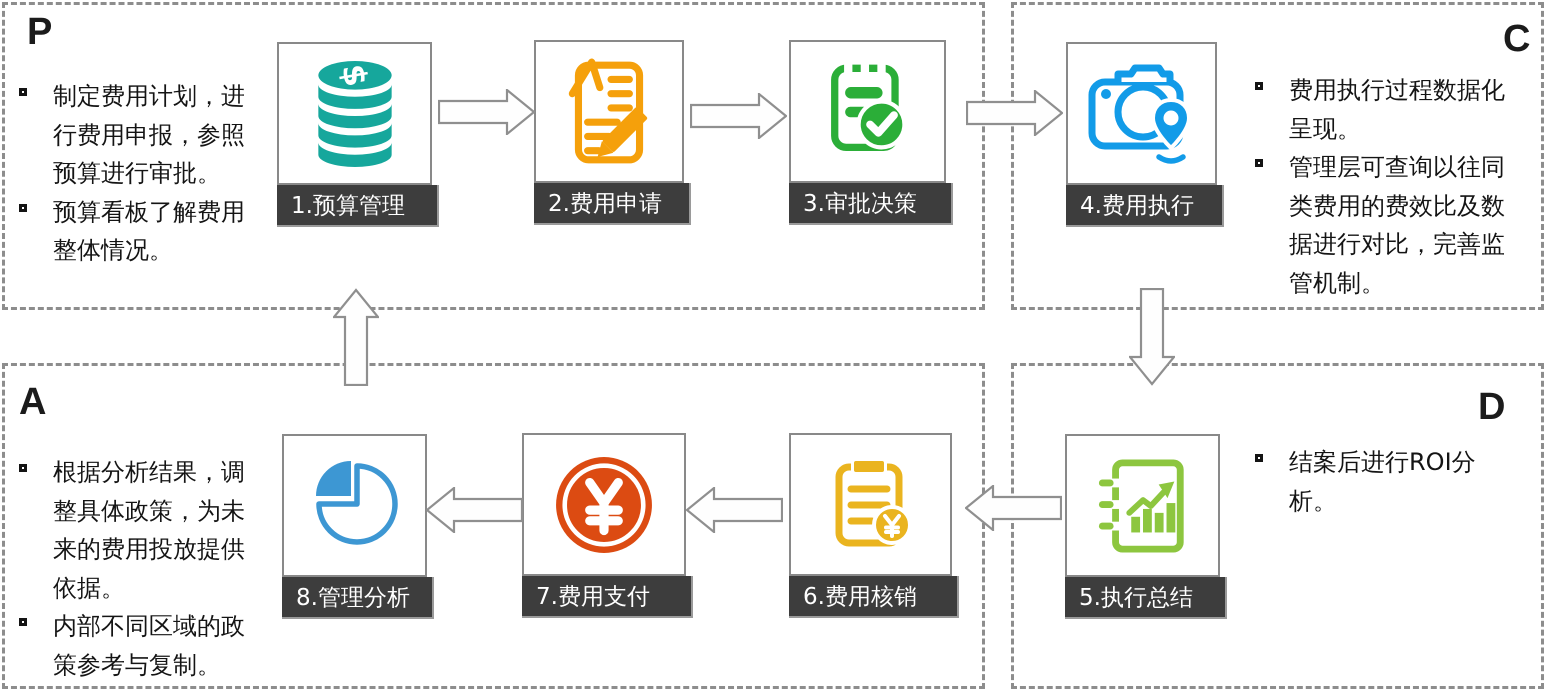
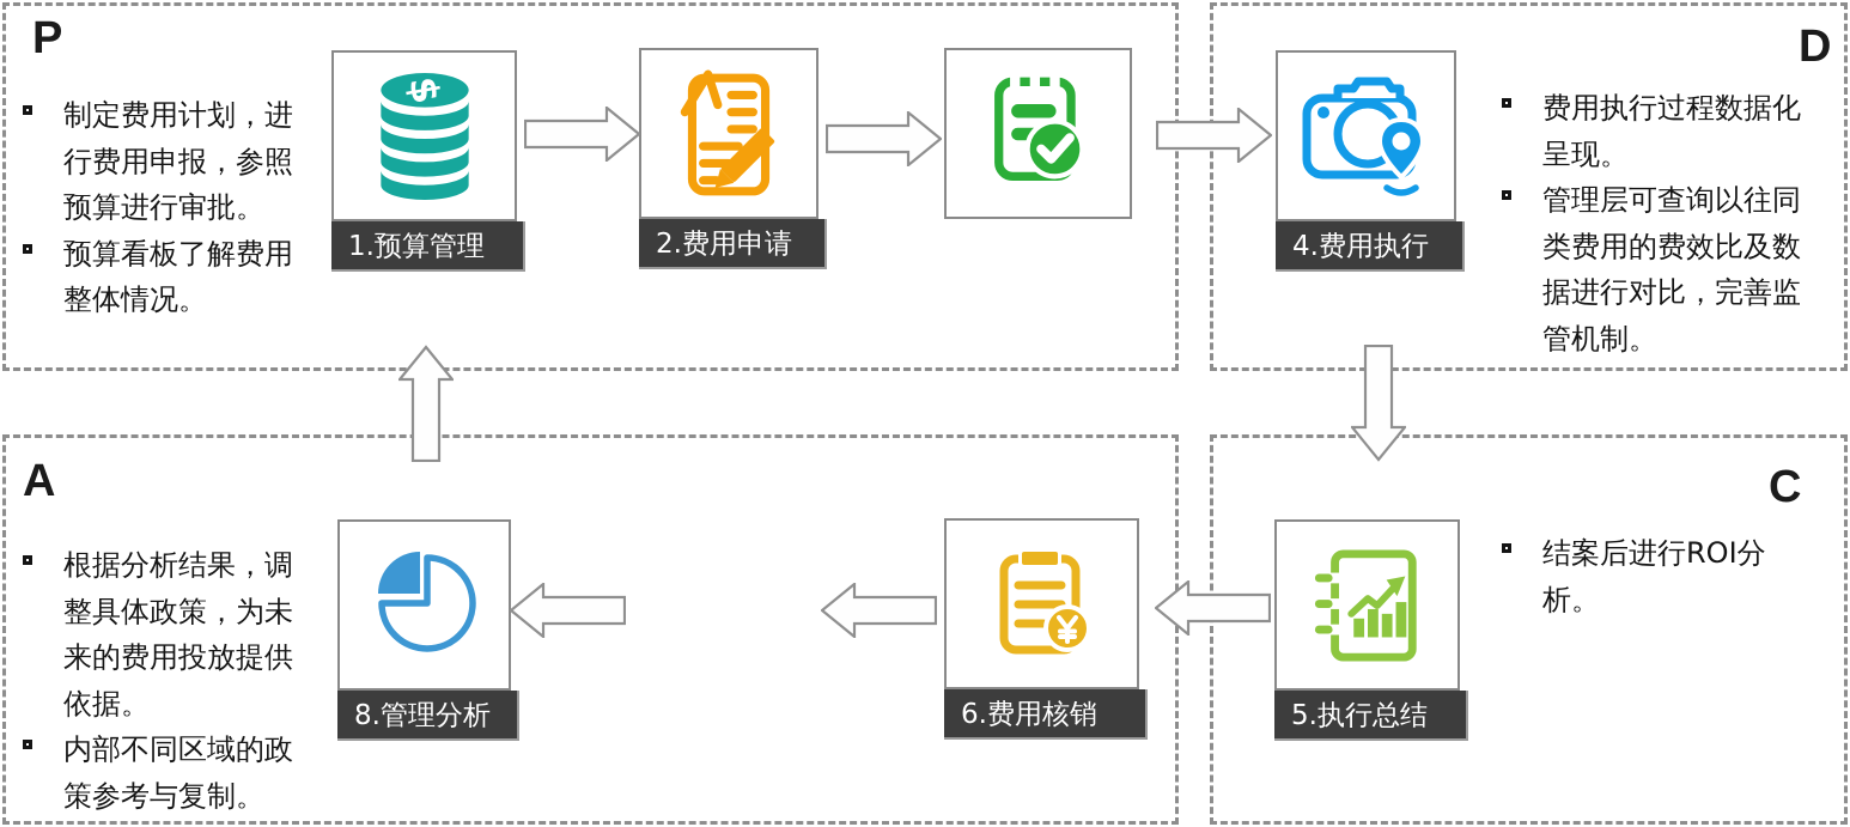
  P
  制定费用计划，进行费用申报，参照预算进行审批。
  预算看板了解费用整体情况。
- C
+ D
  费用执行过程数据化呈现。
  管理层可查询以往同类费用的费效比及数据进行对比，完善监管机制。
- D
+ C
  结案后进行ROI分析。
  A
  根据分析结果，调整具体政策，为未来的费用投放提供依据。
  内部不同区域的政策参考与复制。
  1.预算管理
  2.费用申请
- 3.审批决策
  4.费用执行
  5.执行总结
  6.费用核销
- 7.费用支付
  8.管理分析
